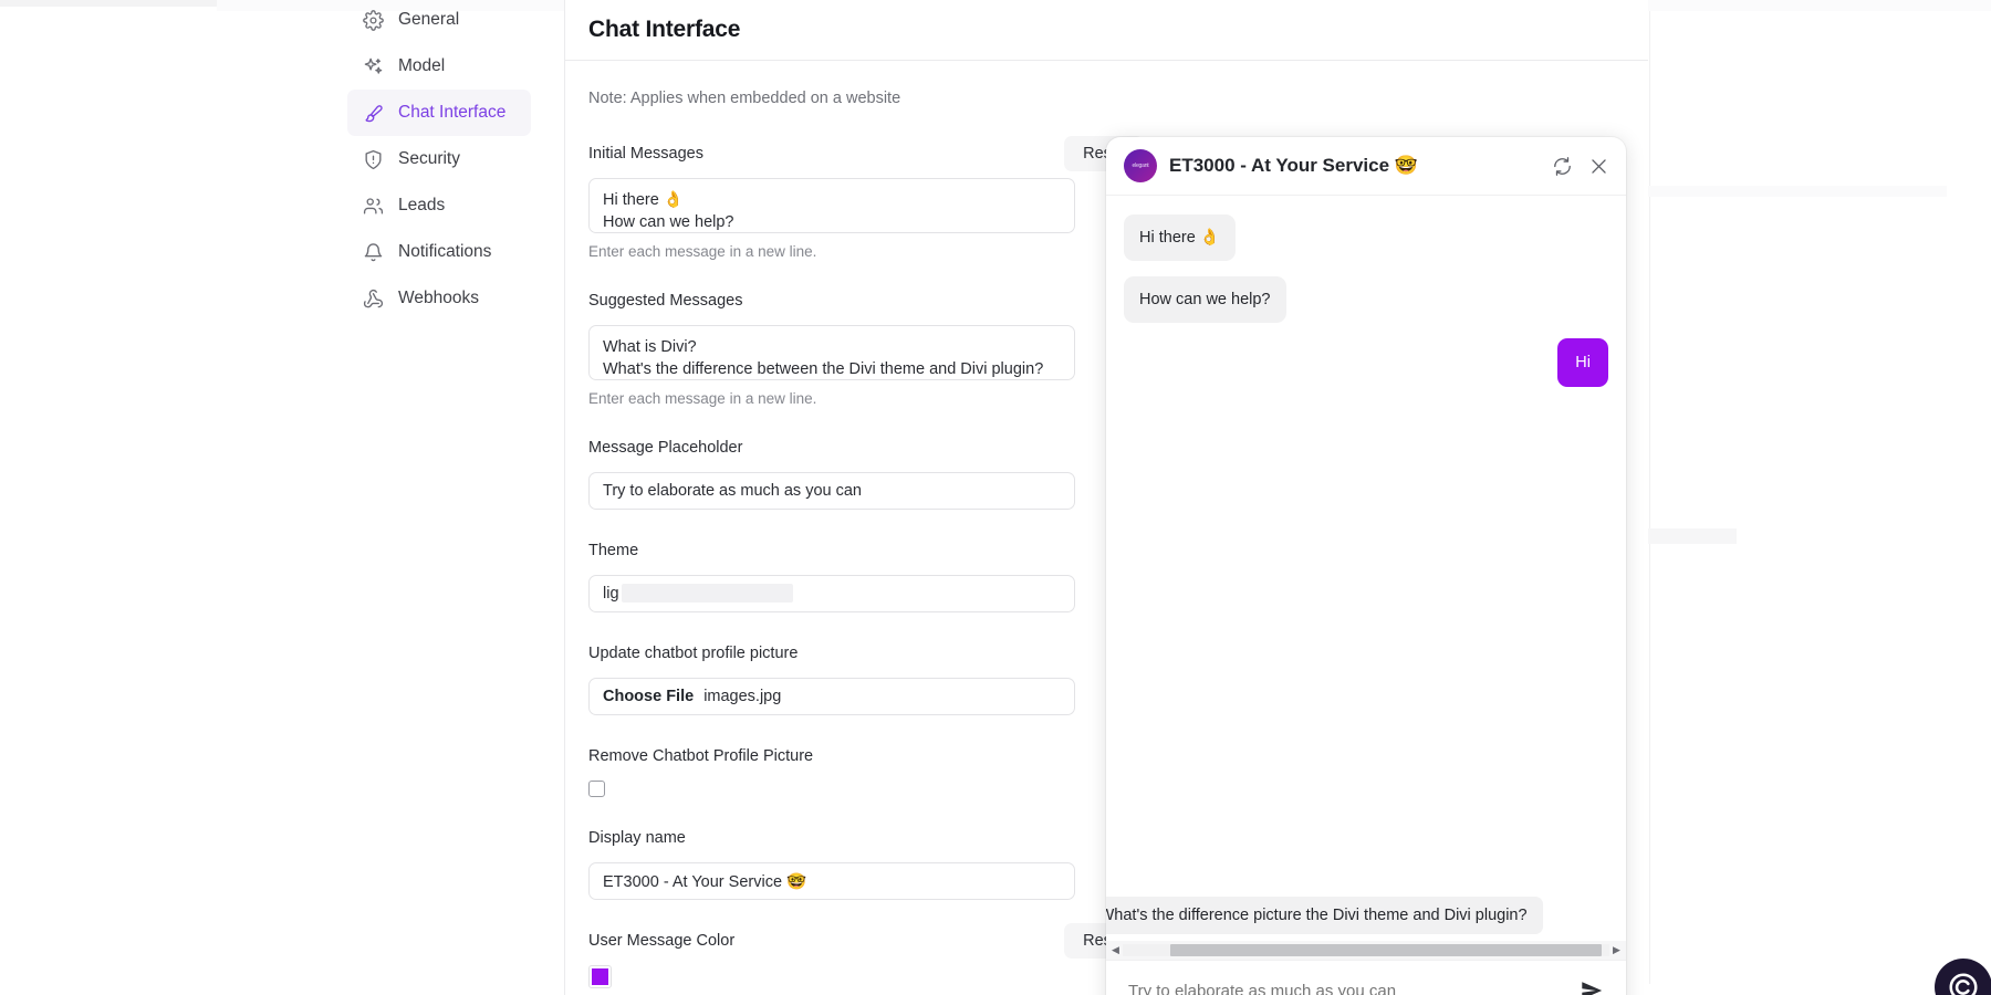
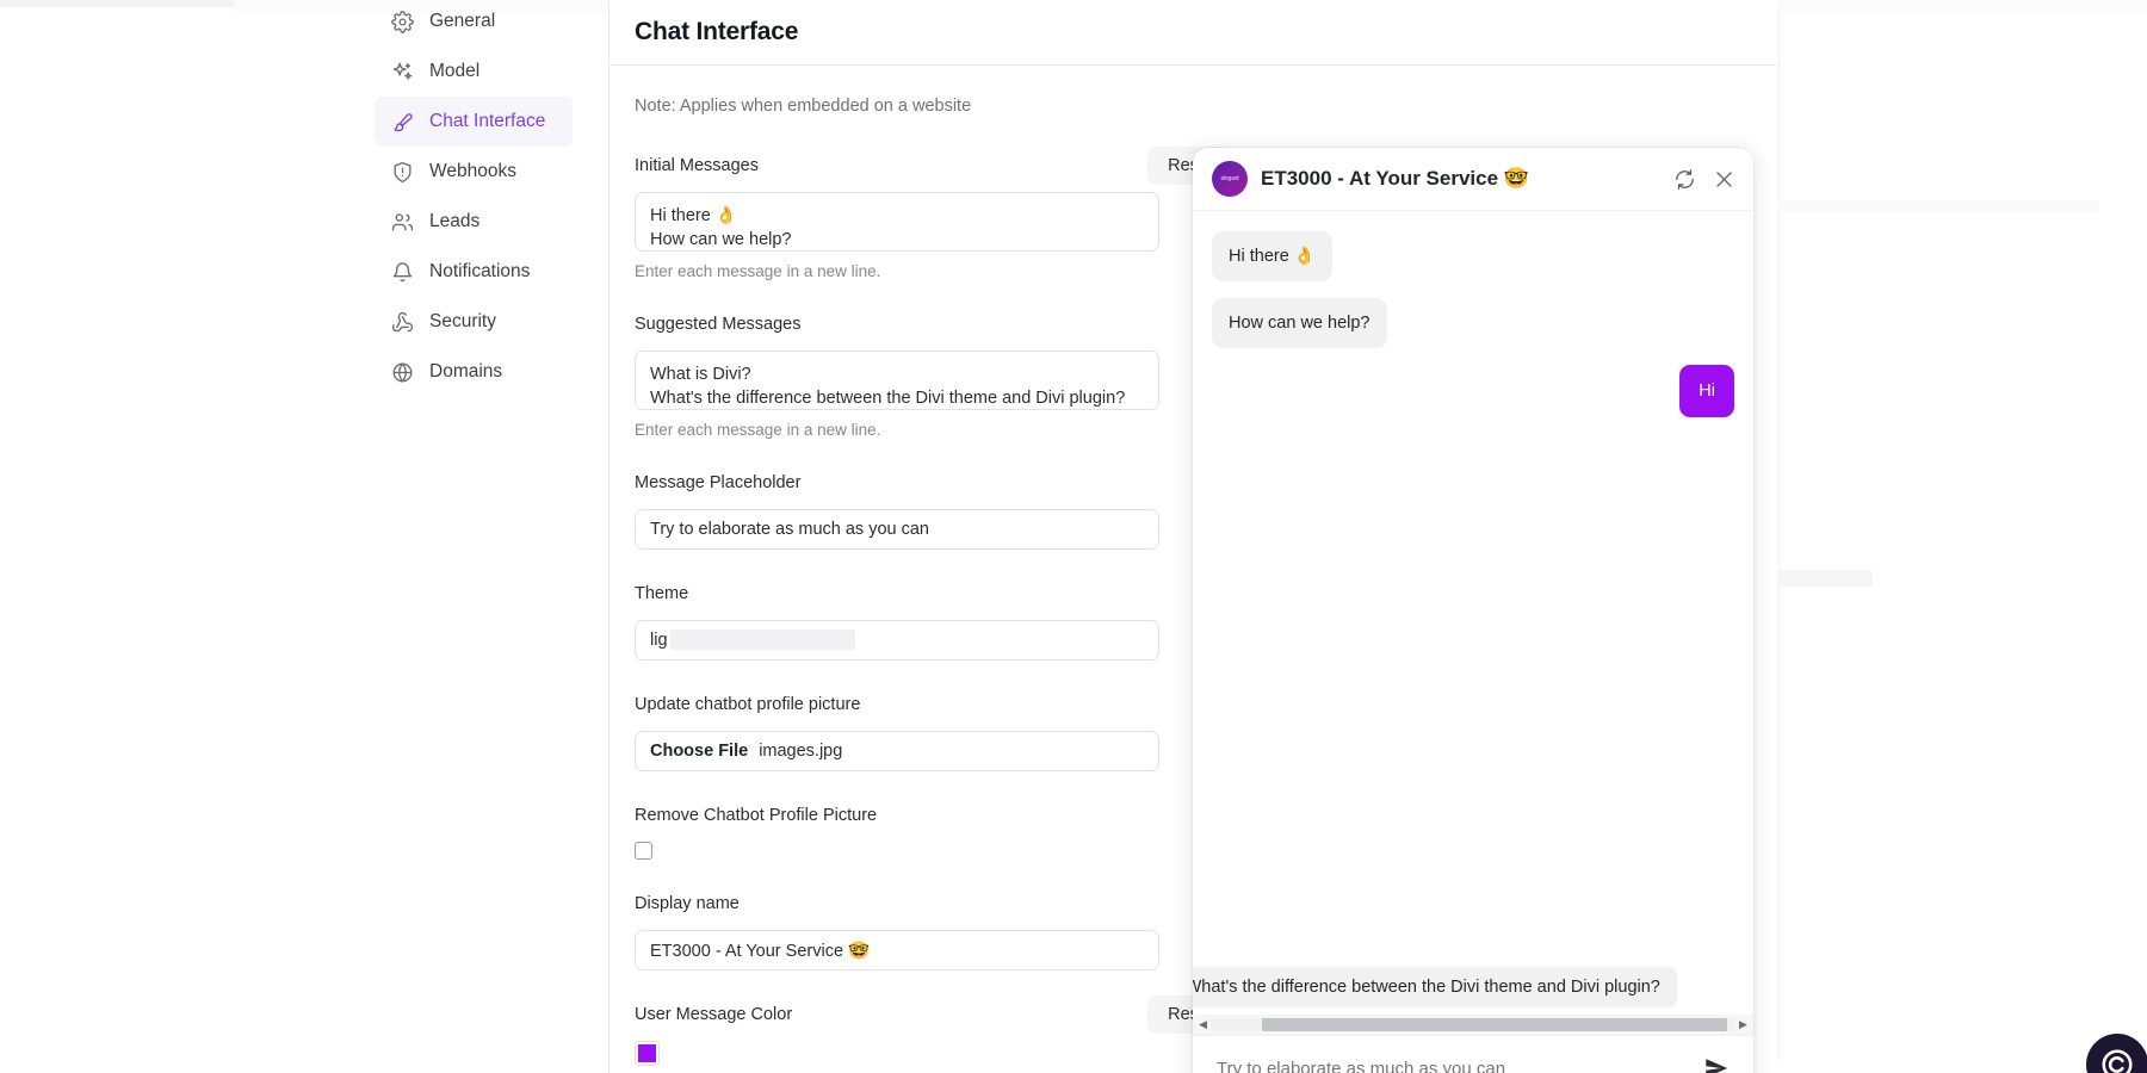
  General
  Model
  Chat Interface
- Security
+ Webhooks
  Leads
  Notifications
- Webhooks
+ Security
+ Domains
  Chat Interface
  Note: Applies when embedded on a website
  Initial Messages
  Hi there 👌
  Enter each message in a new line.
  Suggested Messages
  What is Divi?
  Enter each message in a new line.
  Message Placeholder
  Try to elaborate as much as you can
  Theme
  lig
  Update chatbot profile picture
  Choose File
  images.jpg
  Remove Chatbot Profile Picture
  Display name
  ET3000 - At Your Service 🤓
  User Message Color
  ET3000 - At Your Service 🤓
  Hi there 👌
  How can we help?
  Hi
- What's the difference picture the Divi theme and Divi plugin?
+ What's the difference between the Divi theme and Divi plugin?
  ◀
  ▶
  Try to elaborate as much as you can
